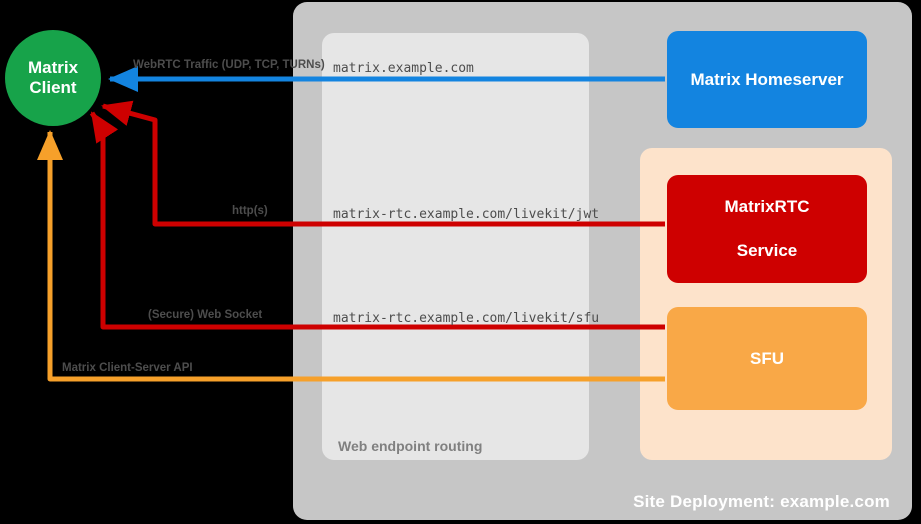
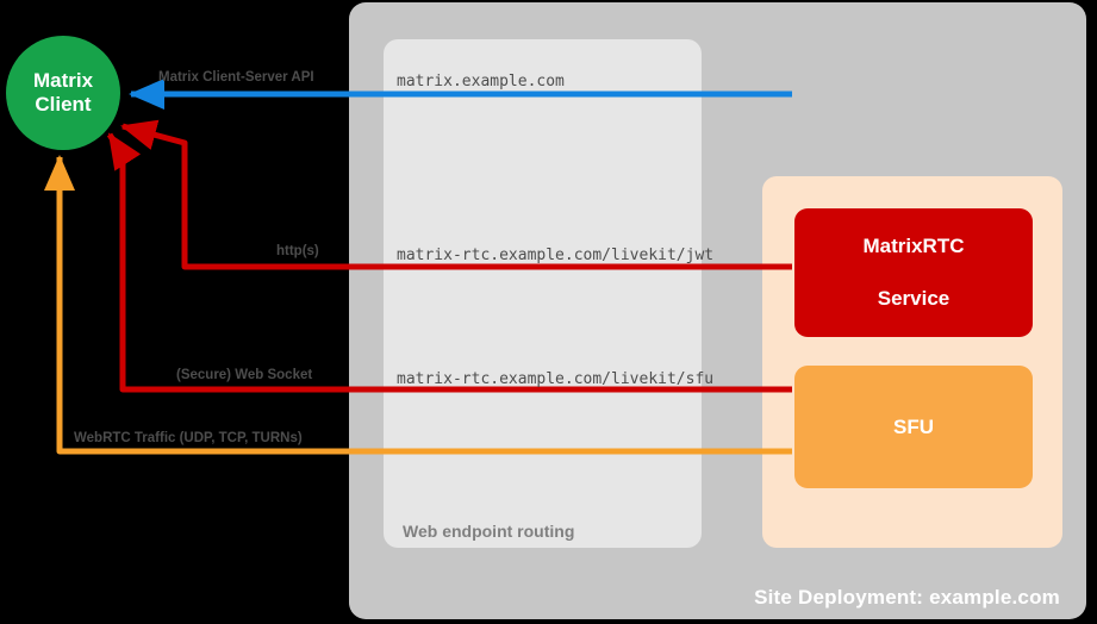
  Site Deployment: example.com
  Web endpoint routing
- WebRTC Traffic (UDP, TCP, TURNs)
+ Matrix Client-Server API
  http(s)
  (Secure) Web Socket
- Matrix Client-Server API
+ WebRTC Traffic (UDP, TCP, TURNs)
  matrix.example.com
  matrix-rtc.example.com/livekit/jwt
  matrix-rtc.example.com/livekit/sfu
  Matrix
  Client
- Matrix Homeserver
  MatrixRTC
  Service
  SFU
